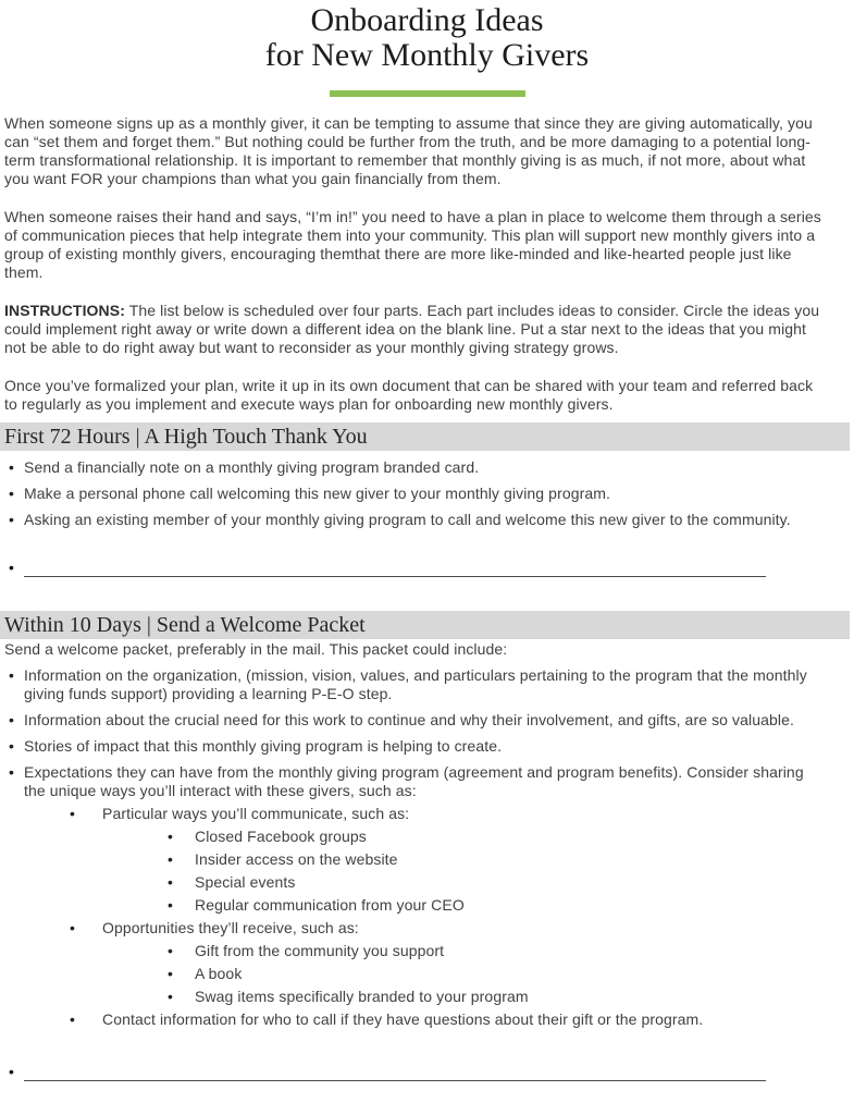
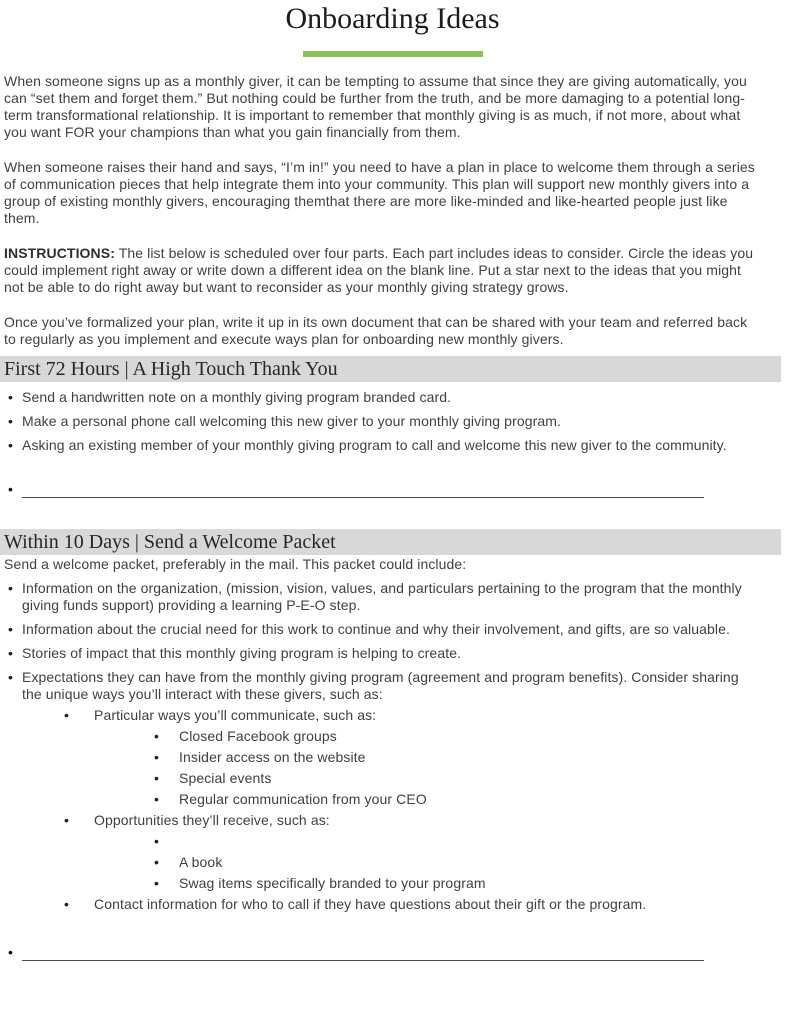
  Onboarding Ideas
- for New Monthly Givers
  When someone signs up as a monthly giver, it can be tempting to assume that since they are giving automatically, you can “set them and forget them.” But nothing could be further from the truth, and be more damaging to a potential long-term transformational relationship. It is important to remember that monthly giving is as much, if not more, about what you want FOR your champions than what you gain financially from them.
  When someone raises their hand and says, “I’m in!” you need to have a plan in place to welcome them through a series of communication pieces that help integrate them into your community. This plan will support new monthly givers into a group of existing monthly givers, encouraging themthat there are more like-minded and like-hearted people just like them.
  INSTRUCTIONS: The list below is scheduled over four parts. Each part includes ideas to consider. Circle the ideas you could implement right away or write down a different idea on the blank line. Put a star next to the ideas that you might not be able to do right away but want to reconsider as your monthly giving strategy grows.
  Once you’ve formalized your plan, write it up in its own document that can be shared with your team and referred back to regularly as you implement and execute ways plan for onboarding new monthly givers.
  First 72 Hours | A High Touch Thank You
  •
- Send a financially note on a monthly giving program branded card.
+ Send a handwritten note on a monthly giving program branded card.
  •
  Make a personal phone call welcoming this new giver to your monthly giving program.
  •
  Asking an existing member of your monthly giving program to call and welcome this new giver to the community.
  •
  Within 10 Days | Send a Welcome Packet
  Send a welcome packet, preferably in the mail. This packet could include:
  •
  Information on the organization, (mission, vision, values, and particulars pertaining to the program that the monthly giving funds support) providing a learning P-E-O step.
  •
  Information about the crucial need for this work to continue and why their involvement, and gifts, are so valuable.
  •
  Stories of impact that this monthly giving program is helping to create.
  •
  Expectations they can have from the monthly giving program (agreement and program benefits). Consider sharing the unique ways you’ll interact with these givers, such as:
  •
  Particular ways you’ll communicate, such as:
  •
  Closed Facebook groups
  •
  Insider access on the website
  •
  Special events
  •
  Regular communication from your CEO
  •
  Opportunities they’ll receive, such as:
  •
- Gift from the community you support
  •
  A book
  •
  Swag items specifically branded to your program
  •
  Contact information for who to call if they have questions about their gift or the program.
  •
